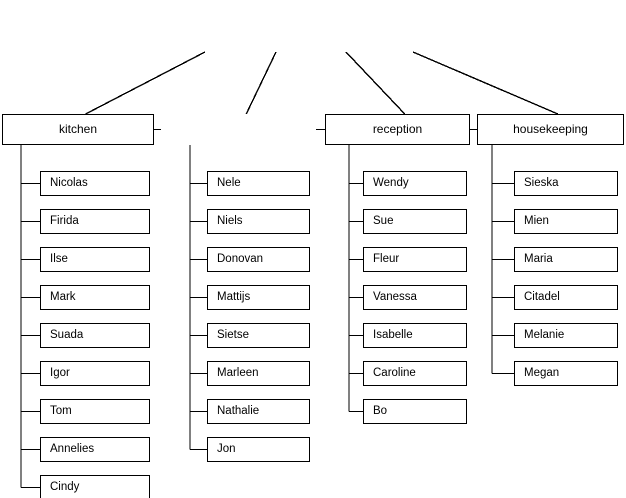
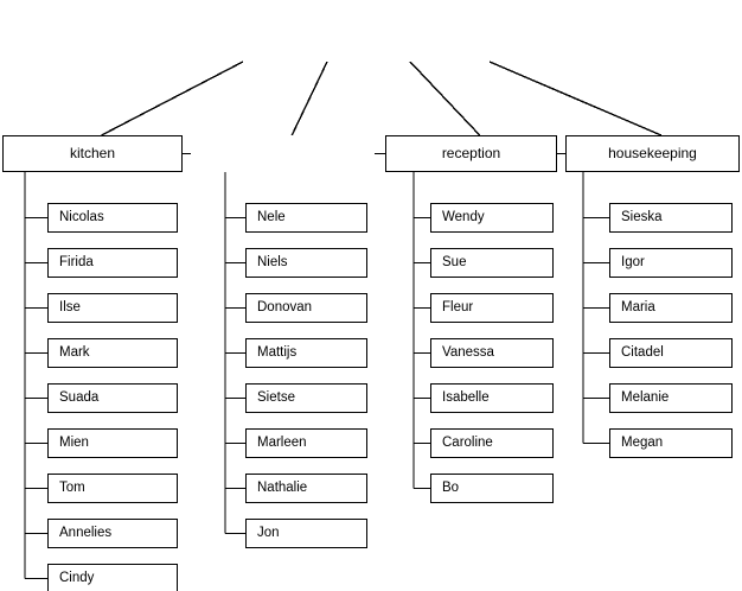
  kitchen
  reception
  housekeeping
  Nicolas
  Firida
  Ilse
  Mark
  Suada
- Igor
+ Mien
  Tom
  Annelies
  Cindy
  Nele
  Niels
  Donovan
  Mattijs
  Sietse
  Marleen
  Nathalie
  Jon
  Wendy
  Sue
  Fleur
  Vanessa
  Isabelle
  Caroline
  Bo
  Sieska
- Mien
+ Igor
  Maria
  Citadel
  Melanie
  Megan
